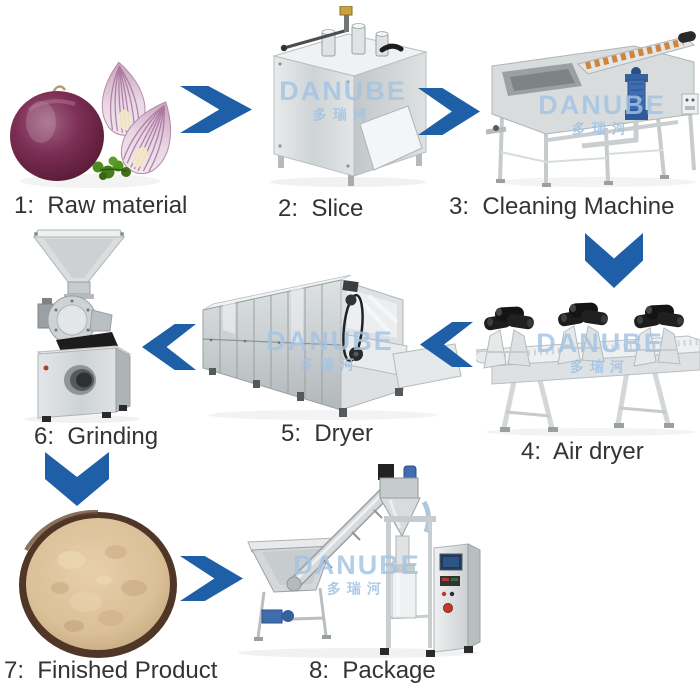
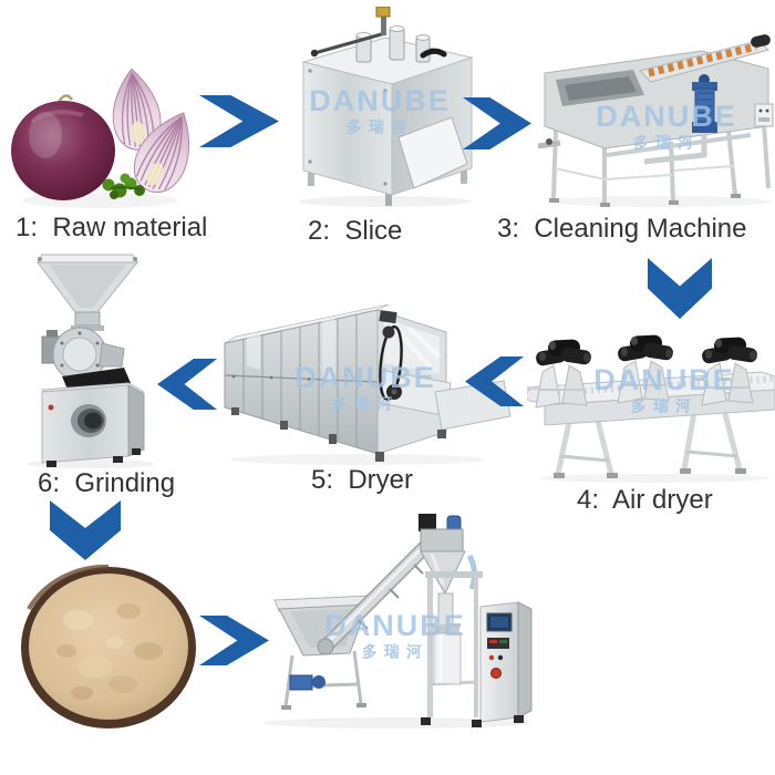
  DANUBE
  多瑞河
  DANUBE
  多瑞河
  DANUBE
  多瑞河
  DANUBE
  多瑞河
  DANUBE
  多瑞河
  1: Raw material
  2: Slice
  3: Cleaning Machine
  4: Air dryer
  5: Dryer
  6: Grinding
- 7: Finished Product
- 8: Package
